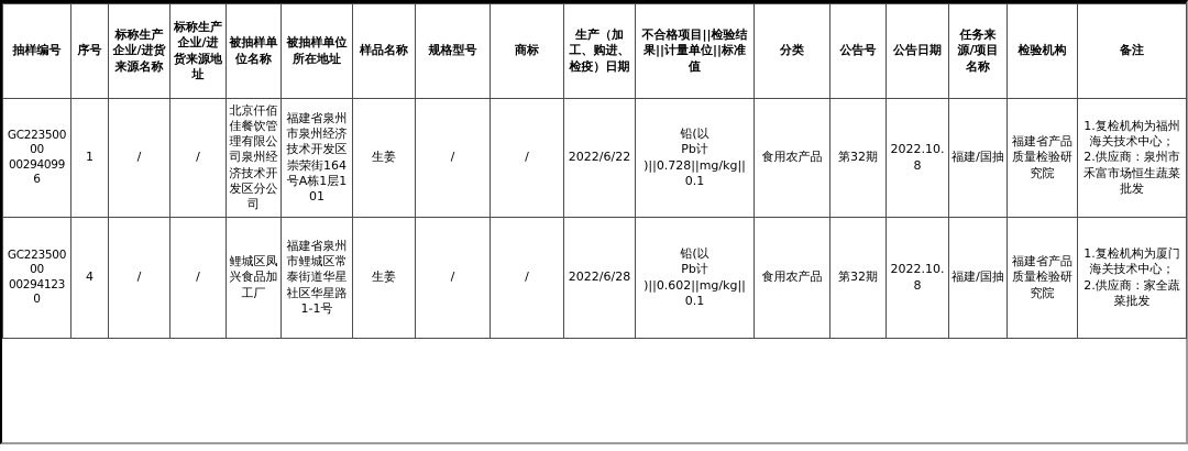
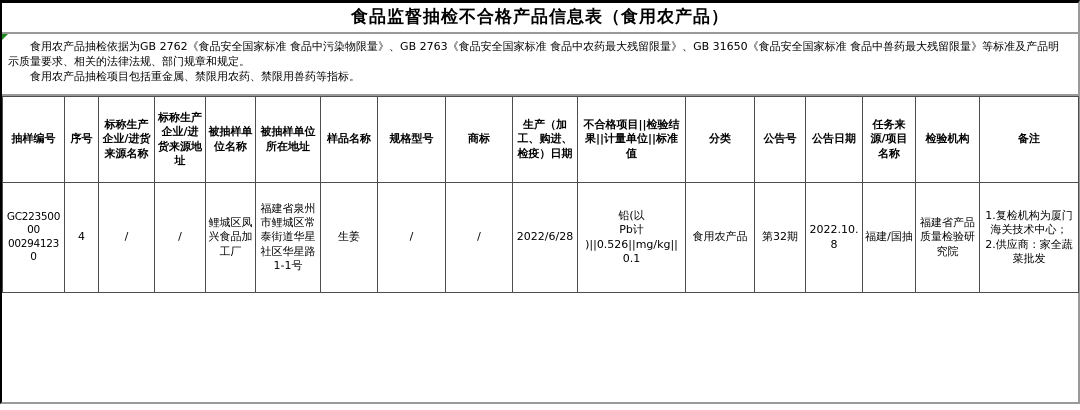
+ 食品监督抽检不合格产品信息表（食用农产品）
+ 食用农产品抽检依据为GB 2762《食品安全国家标准 食品中污染物限量》、GB 2763《食品安全国家标准 食品中农药最大残留限量》、GB 31650《食品安全国家标准 食品中兽药最大残留限量》等标准及产品明示质量要求、相关的法律法规、部门规章和规定。
+ 食用农产品抽检项目包括重金属、禁限用农药、禁限用兽药等指标。
  抽样编号	序号	标称生产企业/进货来源名称	标称生产企业/进货来源地址	被抽样单位名称	被抽样单位所在地址	样品名称	规格型号	商标	生产（加工、购进、检疫）日期	不合格项目||检验结果||计量单位||标准值	分类	公告号	公告日期	任务来源/项目名称	检验机构	备注
- GC22350000 002940996	1	/	/	北京仟佰佳餐饮管理有限公司泉州经济技术开发区分公司	福建省泉州市泉州经济技术开发区崇荣街164号A栋1层101	生姜	/	/	2022/6/22	铅(以 Pb计 )||0.728||mg/kg|| 0.1	食用农产品	第32期	2022.10.8	福建/国抽	福建省产品质量检验研究院	1.复检机构为福州海关技术中心； 2.供应商：泉州市禾富市场恒生蔬菜批发
- GC22350000 002941230	4	/	/	鲤城区凤兴食品加工厂	福建省泉州市鲤城区常泰街道华星社区华星路1-1号	生姜	/	/	2022/6/28	铅(以 Pb计 )||0.602||mg/kg|| 0.1	食用农产品	第32期	2022.10.8	福建/国抽	福建省产品质量检验研究院	1.复检机构为厦门海关技术中心； 2.供应商：家全蔬菜批发
+ GC22350000 002941230	4	/	/	鲤城区凤兴食品加工厂	福建省泉州市鲤城区常泰街道华星社区华星路1-1号	生姜	/	/	2022/6/28	铅(以 Pb计 )||0.526||mg/kg|| 0.1	食用农产品	第32期	2022.10.8	福建/国抽	福建省产品质量检验研究院	1.复检机构为厦门海关技术中心； 2.供应商：家全蔬菜批发
